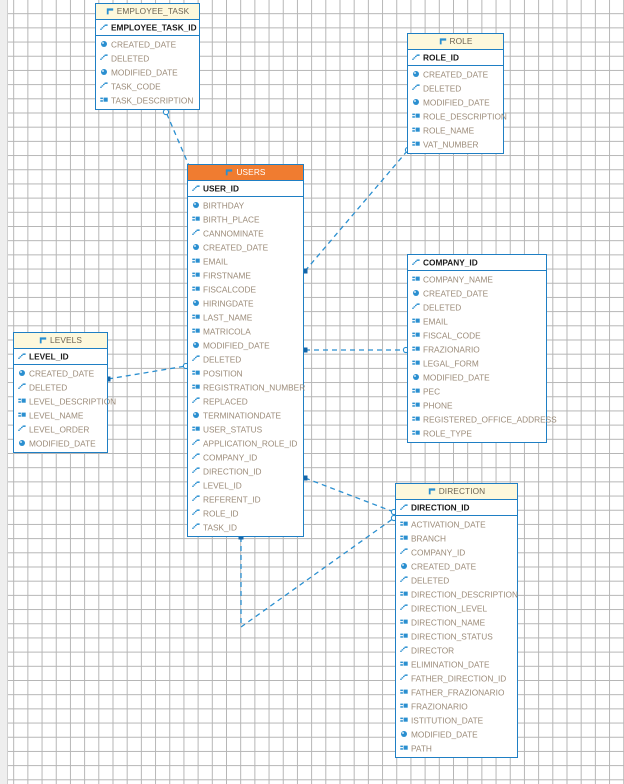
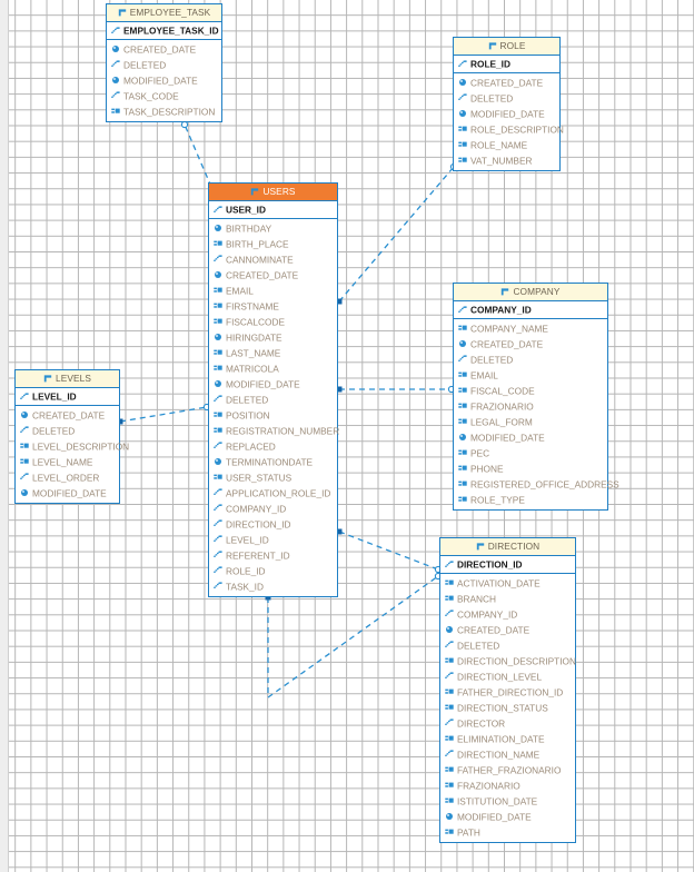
  EMPLOYEE_TASK
  EMPLOYEE_TASK_ID
  CREATED_DATE
  DELETED
  MODIFIED_DATE
  TASK_CODE
  TASK_DESCRIPTION
  ROLE
  ROLE_ID
  CREATED_DATE
  DELETED
  MODIFIED_DATE
  ROLE_DESCRIPTION
  ROLE_NAME
  VAT_NUMBER
  USERS
  USER_ID
  BIRTHDAY
  BIRTH_PLACE
  CANNOMINATE
  CREATED_DATE
  EMAIL
  FIRSTNAME
  FISCALCODE
  HIRINGDATE
  LAST_NAME
  MATRICOLA
  MODIFIED_DATE
  DELETED
  POSITION
  REGISTRATION_NUMBER
  REPLACED
  TERMINATIONDATE
  USER_STATUS
  APPLICATION_ROLE_ID
  COMPANY_ID
  DIRECTION_ID
  LEVEL_ID
  REFERENT_ID
  ROLE_ID
  TASK_ID
+ COMPANY
  COMPANY_ID
  COMPANY_NAME
  CREATED_DATE
  DELETED
  EMAIL
  FISCAL_CODE
  FRAZIONARIO
  LEGAL_FORM
  MODIFIED_DATE
  PEC
  PHONE
  REGISTERED_OFFICE_ADDRESS
  ROLE_TYPE
  LEVELS
  LEVEL_ID
  CREATED_DATE
  DELETED
  LEVEL_DESCRIPTION
  LEVEL_NAME
  LEVEL_ORDER
  MODIFIED_DATE
  DIRECTION
  DIRECTION_ID
  ACTIVATION_DATE
  BRANCH
  COMPANY_ID
  CREATED_DATE
  DELETED
  DIRECTION_DESCRIPTION
  DIRECTION_LEVEL
- DIRECTION_NAME
+ FATHER_DIRECTION_ID
  DIRECTION_STATUS
  DIRECTOR
  ELIMINATION_DATE
- FATHER_DIRECTION_ID
+ DIRECTION_NAME
  FATHER_FRAZIONARIO
  FRAZIONARIO
  ISTITUTION_DATE
  MODIFIED_DATE
  PATH
